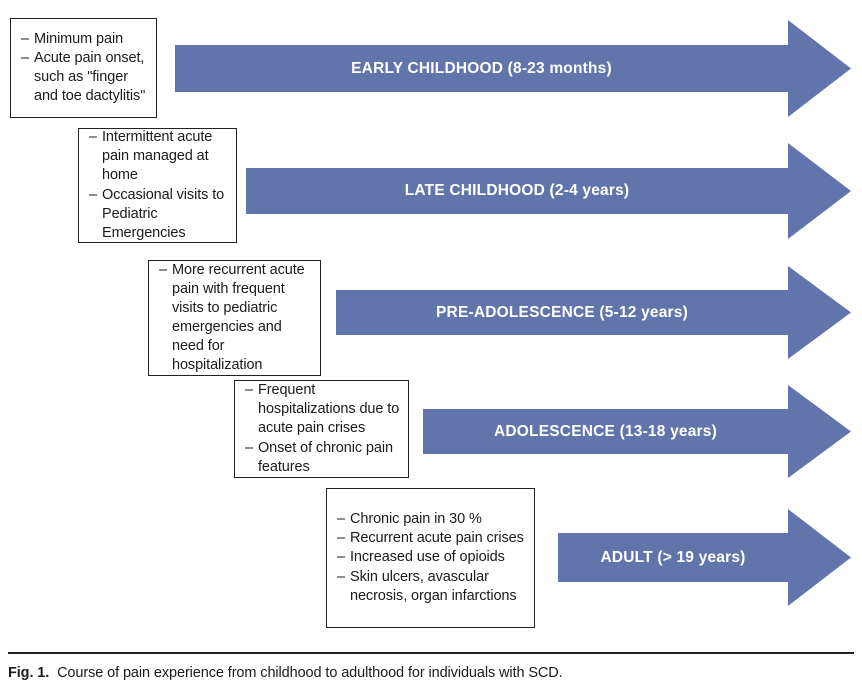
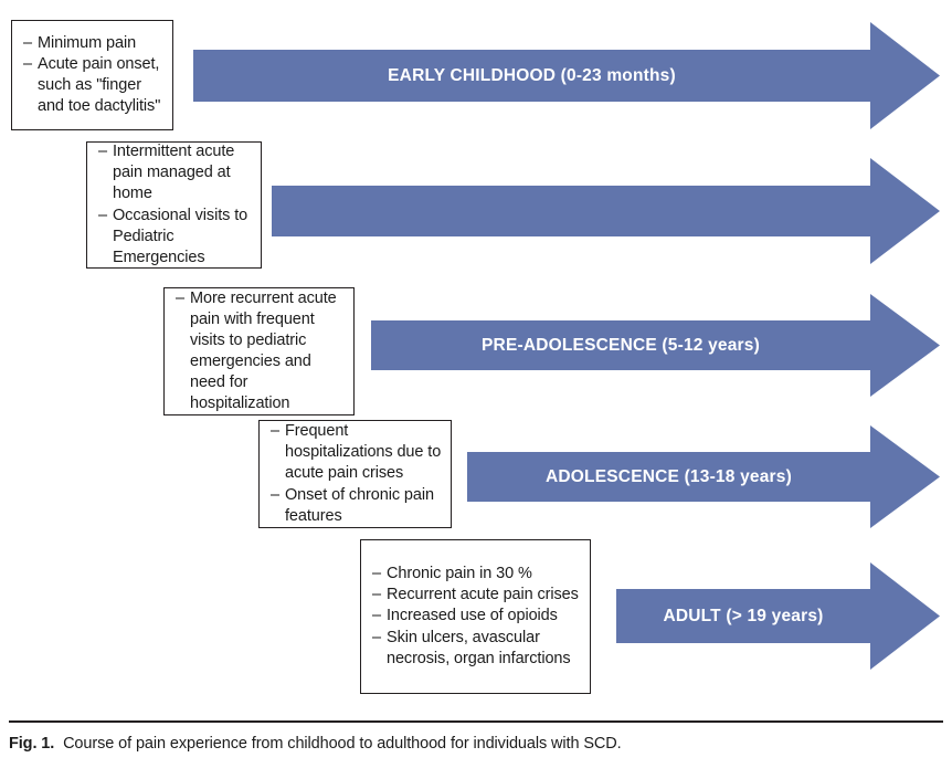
- EARLY CHILDHOOD (8-23 months)
+ EARLY CHILDHOOD (0-23 months)
  –
  Minimum pain
  –
  Acute pain onset, such as "finger and toe dactylitis"
- LATE CHILDHOOD (2-4 years)
  –
  Intermittent acute pain managed at home
  –
  Occasional visits to Pediatric Emergencies
  PRE-ADOLESCENCE (5-12 years)
  –
  More recurrent acute pain with frequent visits to pediatric emergencies and need for hospitalization
  ADOLESCENCE (13-18 years)
  –
  Frequent hospitalizations due to acute pain crises
  –
  Onset of chronic pain features
  ADULT (> 19 years)
  –
  Chronic pain in 30 %
  –
  Recurrent acute pain crises
  –
  Increased use of opioids
  –
  Skin ulcers, avascular necrosis, organ infarctions
  Fig. 1. Course of pain experience from childhood to adulthood for individuals with SCD.
